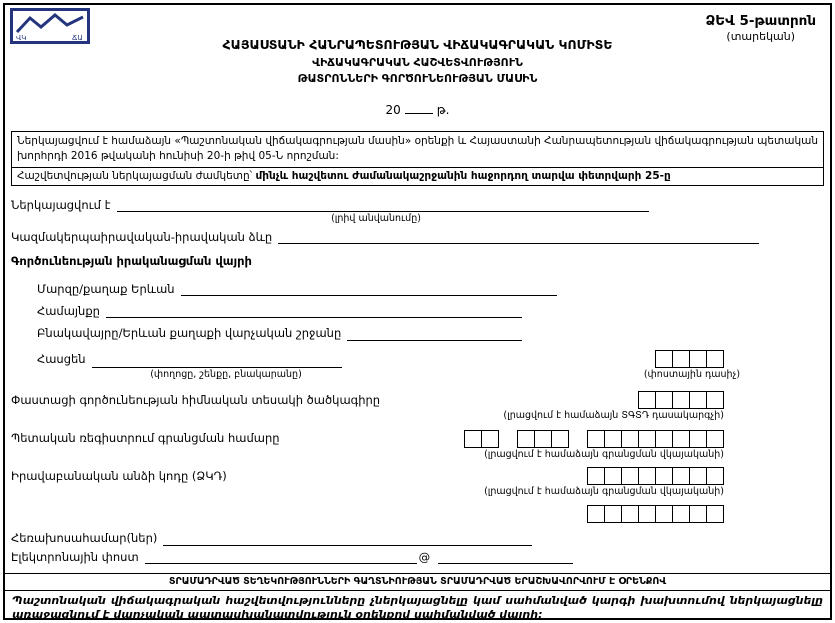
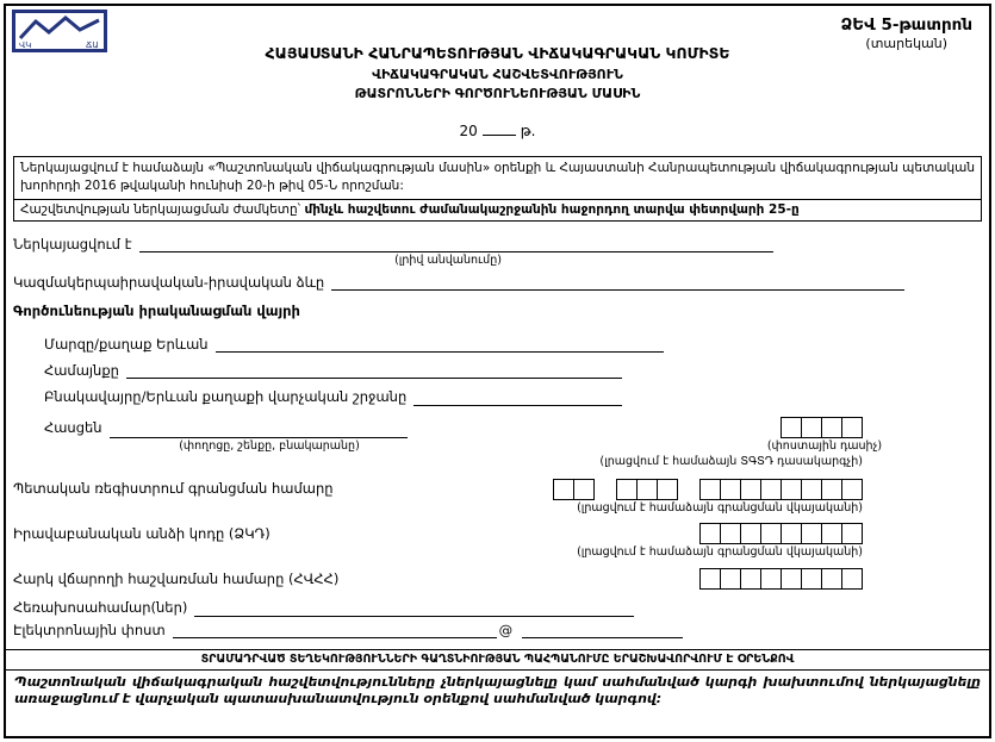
  ՎԿ
  ՃԱ
  ՁԵՎ 5-թատրոն
  (տարեկան)
  ՀԱՅԱՍՏԱՆԻ ՀԱՆՐԱՊԵՏՈՒԹՅԱՆ ՎԻՃԱԿԱԳՐԱԿԱՆ ԿՈՄԻՏԵ
  ՎԻՃԱԿԱԳՐԱԿԱՆ ՀԱՇՎԵՏՎՈՒԹՅՈՒՆ
  ԹԱՏՐՈՆՆԵՐԻ ԳՈՐԾՈՒՆԵՈՒԹՅԱՆ ՄԱՍԻՆ
  20 թ.
  Ներկայացվում է համաձայն «Պաշտոնական վիճակագրության մասին» օրենքի և Հայաստանի Հանրապետության վիճակագրության պետական խորհրդի 2016 թվականի հունիսի 20-ի թիվ 05-Ն որոշման:
  Հաշվետվության ներկայացման ժամկետը՝ մինչև հաշվետու ժամանակաշրջանին հաջորդող տարվա փետրվարի 25-ը
  Ներկայացվում է
  (լրիվ անվանումը)
  Կազմակերպաիրավական-իրավական ձևը
  Գործունեության իրականացման վայրի
  Մարզը/քաղաք Երևան
  Համայնքը
  Բնակավայրը/Երևան քաղաքի վարչական շրջանը
  Հասցեն
  (փողոցը, շենքը, բնակարանը)
  (փոստային դասիչ)
- Փաստացի գործունեության հիմնական տեսակի ծածկագիրը
  (լրացվում է համաձայն ՏԳՏԴ դասակարգչի)
  Պետական ռեգիստրում գրանցման համարը
  (լրացվում է համաձայն գրանցման վկայականի)
  Իրավաբանական անձի կոդը (ՁԿԴ)
  (լրացվում է համաձայն գրանցման վկայականի)
+ Հարկ վճարողի հաշվառման համարը (ՀՎՀՀ)
  Հեռախոսահամար(ներ)
  Էլեկտրոնային փոստ
  @
- ՏՐԱՄԱԴՐՎԱԾ ՏԵՂԵԿՈՒԹՅՈՒՆՆԵՐԻ ԳԱՂՏՆԻՈՒԹՅԱՆ ՏՐԱՄԱԴՐՎԱԾ ԵՐԱՇԽԱՎՈՐՎՈՒՄ Է ՕՐԵՆՔՈՎ
+ ՏՐԱՄԱԴՐՎԱԾ ՏԵՂԵԿՈՒԹՅՈՒՆՆԵՐԻ ԳԱՂՏՆԻՈՒԹՅԱՆ ՊԱՀՊԱՆՈՒՄԸ ԵՐԱՇԽԱՎՈՐՎՈՒՄ Է ՕՐԵՆՔՈՎ
- Պաշտոնական վիճակագրական հաշվետվությունները չներկայացնելը կամ սահմանված կարգի խախտումով ներկայացնելը առաջացնում է վարչական պատասխանատվություն օրենքով սահմանված վայրի:
+ Պաշտոնական վիճակագրական հաշվետվությունները չներկայացնելը կամ սահմանված կարգի խախտումով ներկայացնելը առաջացնում է վարչական պատասխանատվություն օրենքով սահմանված կարգով:
